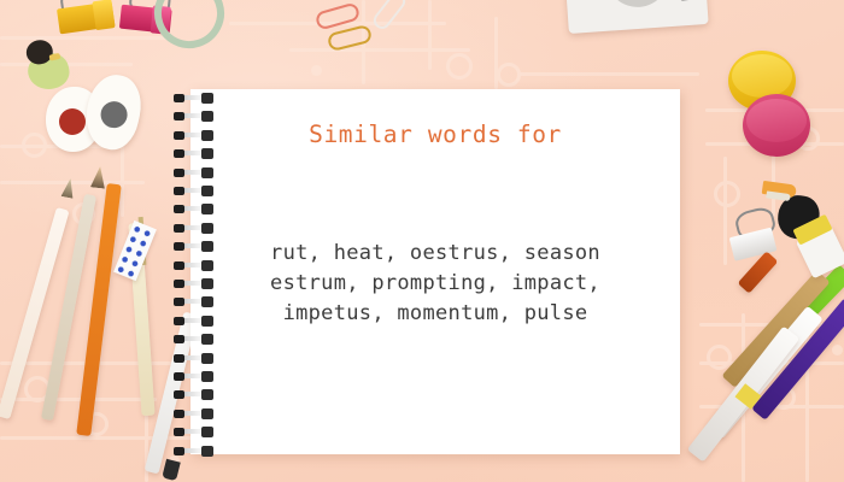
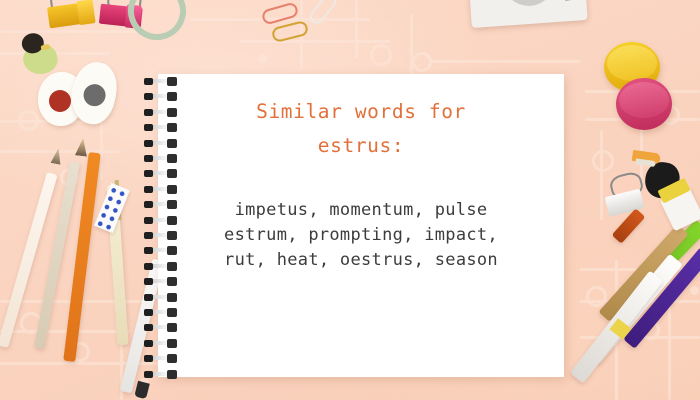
  Similar words for
+ estrus:
- rut, heat, oestrus, season
+ impetus, momentum, pulse
  estrum, prompting, impact,
- impetus, momentum, pulse
+ rut, heat, oestrus, season
